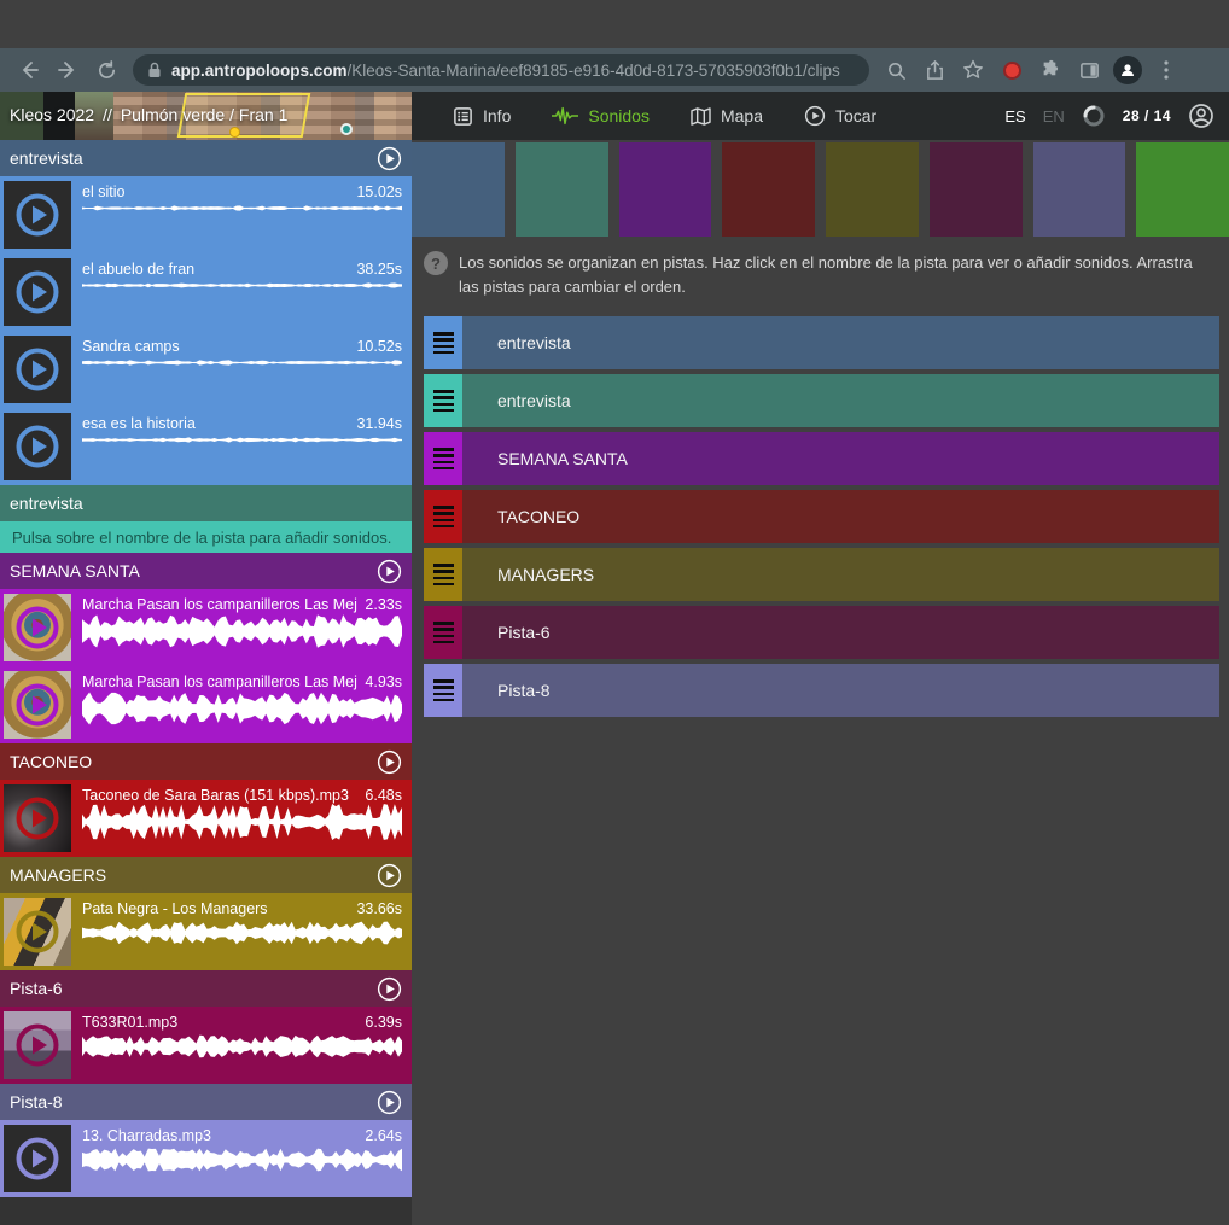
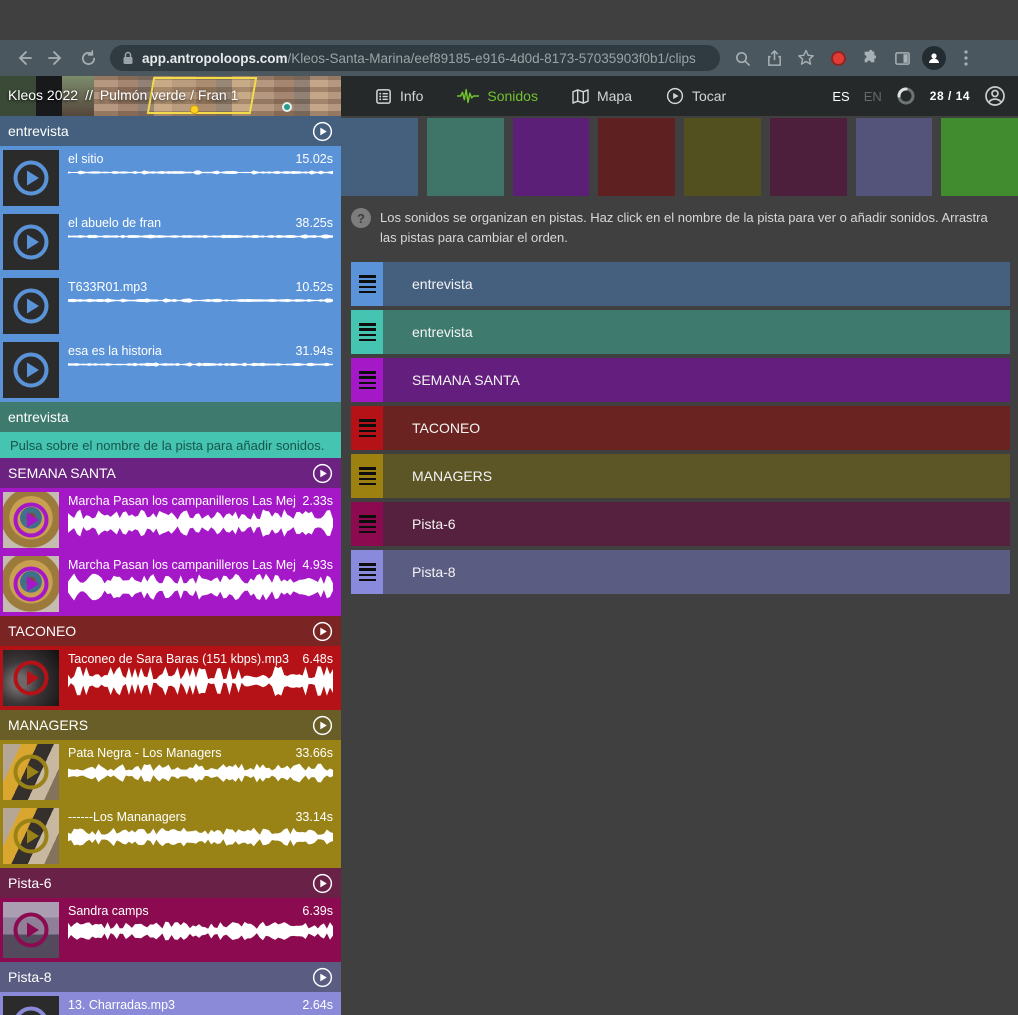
  app.antropoloops.com
  /Kleos-Santa-Marina/eef89185-e916-4d0d-8173-57035903f0b1/clips
  Kleos 2022 // Pulmón verde / Fran 1
  Info
  Sonidos
  Mapa
  Tocar
  ES
  EN
  28 / 14
  entrevista
  el sitio
  15.02s
  el abuelo de fran
  38.25s
- Sandra camps
+ T633R01.mp3
  10.52s
  esa es la historia
  31.94s
  entrevista
  Pulsa sobre el nombre de la pista para añadir sonidos.
  SEMANA SANTA
  Marcha Pasan los campanilleros Las Mej
  2.33s
  Marcha Pasan los campanilleros Las Mej
  4.93s
  TACONEO
  Taconeo de Sara Baras (151 kbps).mp3
  6.48s
  MANAGERS
  Pata Negra - Los Managers
  33.66s
+ ------Los Mananagers
+ 33.14s
  Pista-6
- T633R01.mp3
+ Sandra camps
  6.39s
  Pista-8
  13. Charradas.mp3
  2.64s
  ?
  Los sonidos se organizan en pistas. Haz click en el nombre de la pista para ver o añadir sonidos. Arrastra las pistas para cambiar el orden.
  entrevista
  entrevista
  SEMANA SANTA
  TACONEO
  MANAGERS
  Pista-6
  Pista-8
